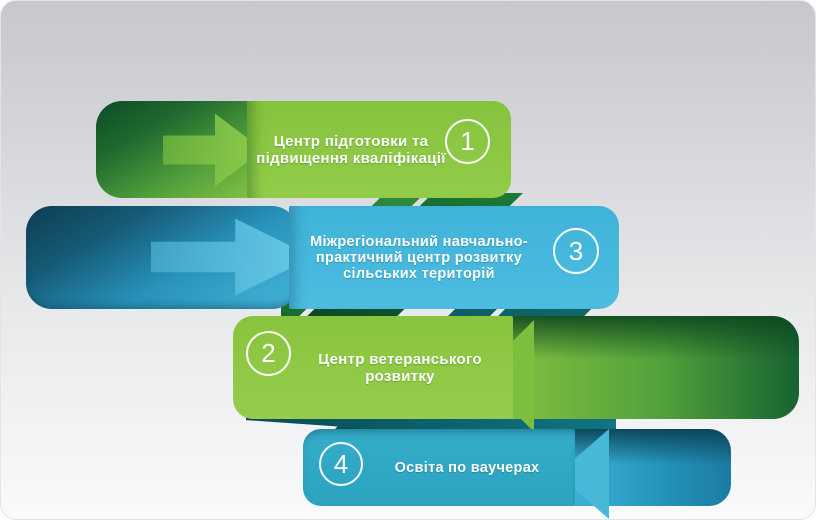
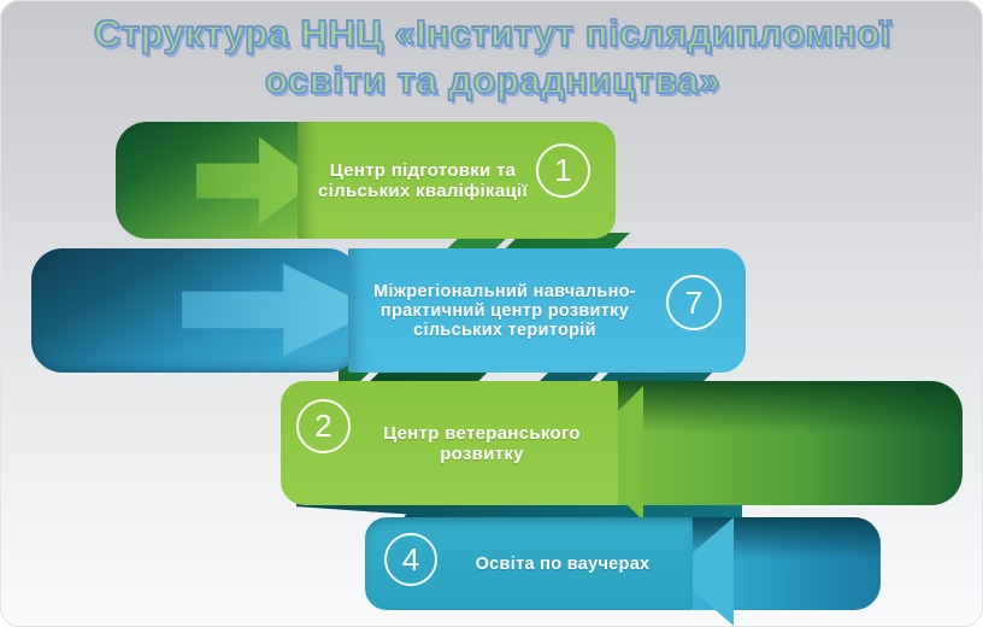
+ Структура ННЦ «Інститут післядипломної освіти та дорадництва»
- Центр підготовки та підвищення кваліфікації
+ Центр підготовки та сільських кваліфікації
  1
  Міжрегіональний навчально-практичний центр розвитку сільських територій
- 3
+ 7
  Центр ветеранського розвитку
  2
  Освіта по ваучерах
  4
